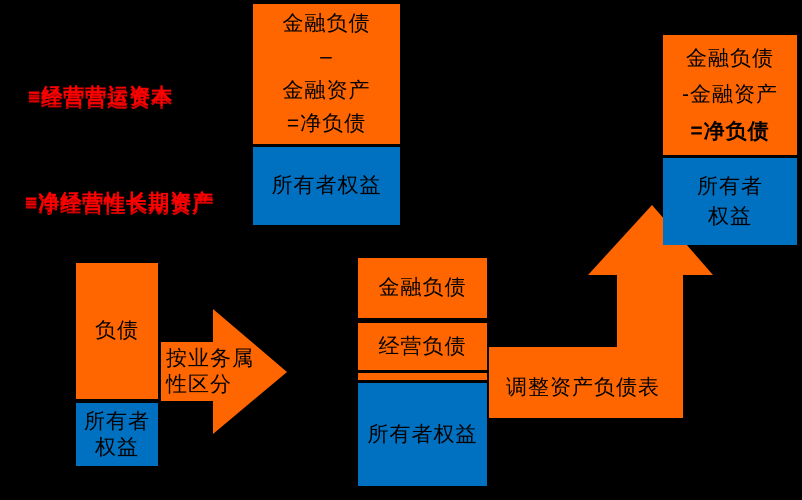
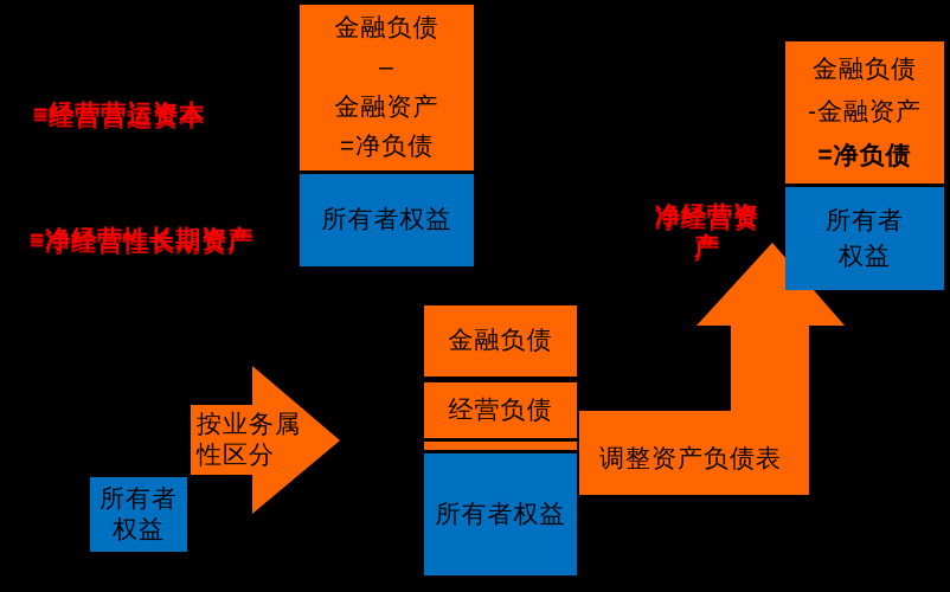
  金融负债
  –
  金融资产
  =净负债
  所有者权益
  金融负债
  -金融资产
  =净负债
  所有者
  权益
- 负债
  所有者
  权益
  金融负债
  经营负债
  所有者权益
  按业务属
  性区分
  调整资产负债表
  =经营营运资本
  =净经营性长期资产
+ 净经营资
+ 产
